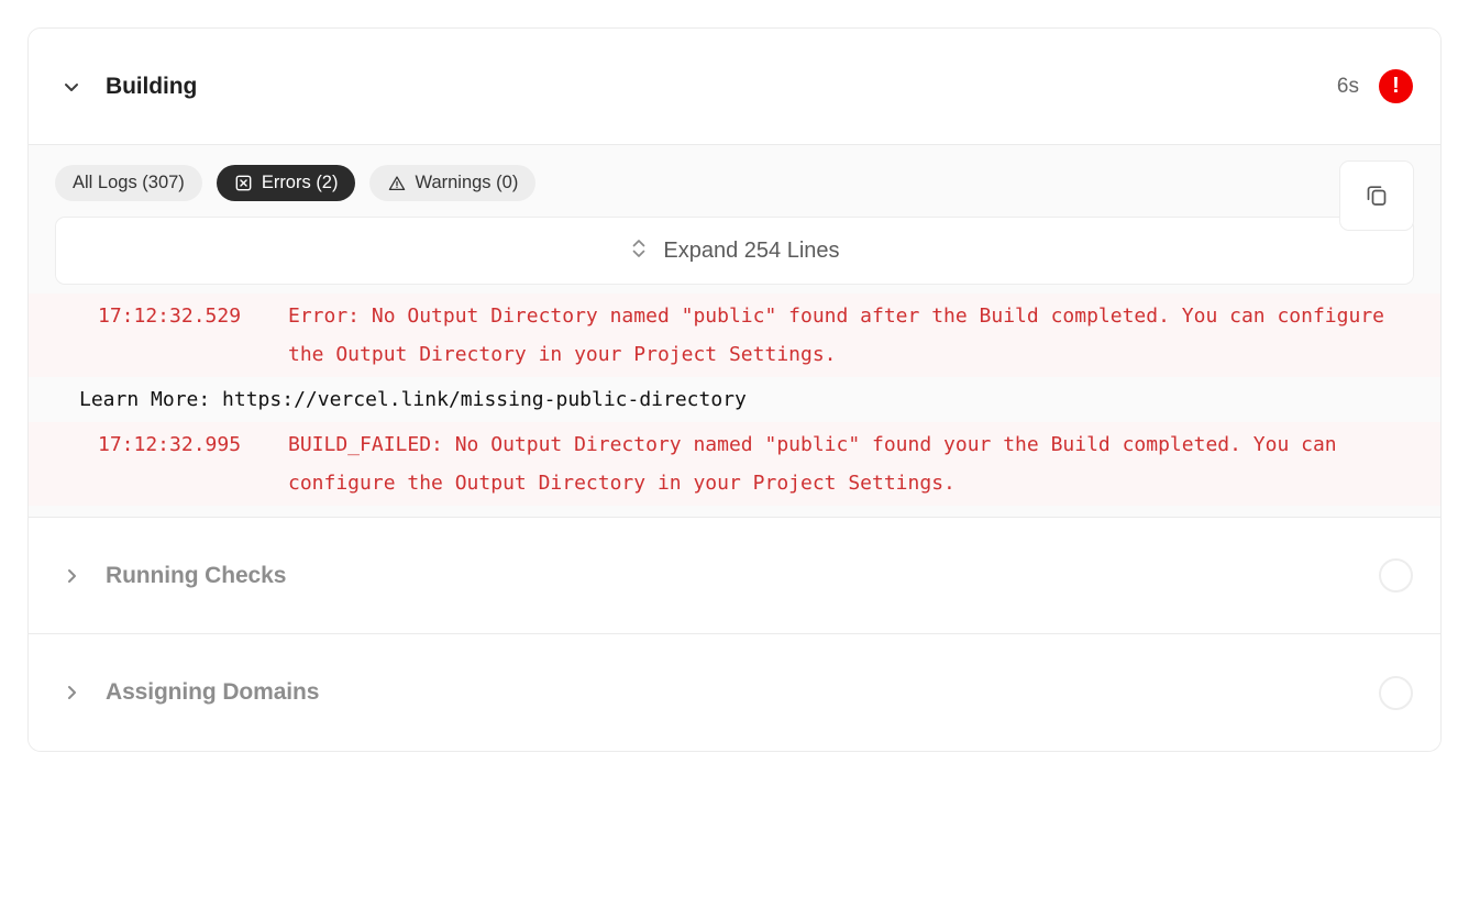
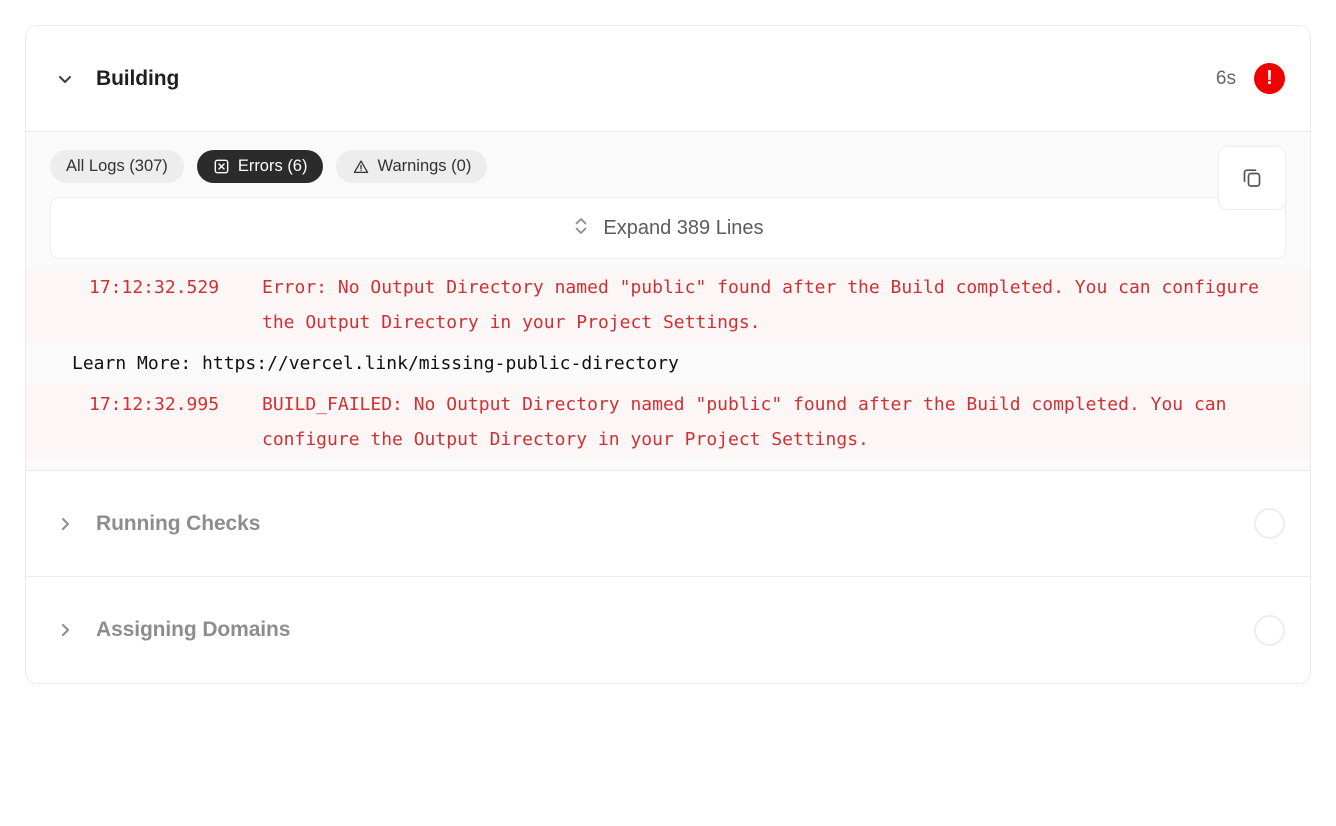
  Building
  6s
  !
  All Logs (307)
- Errors (2)
+ Errors (6)
  Warnings (0)
- Expand 254 Lines
+ Expand 389 Lines
  17:12:32.529
  Error: No Output Directory named "public" found after the Build completed. You can configure the Output Directory in your Project Settings.
  Learn More: https://vercel.link/missing-public-directory
  17:12:32.995
- BUILD_FAILED: No Output Directory named "public" found your the Build completed. You can configure the Output Directory in your Project Settings.
+ BUILD_FAILED: No Output Directory named "public" found after the Build completed. You can configure the Output Directory in your Project Settings.
  Running Checks
  Assigning Domains
